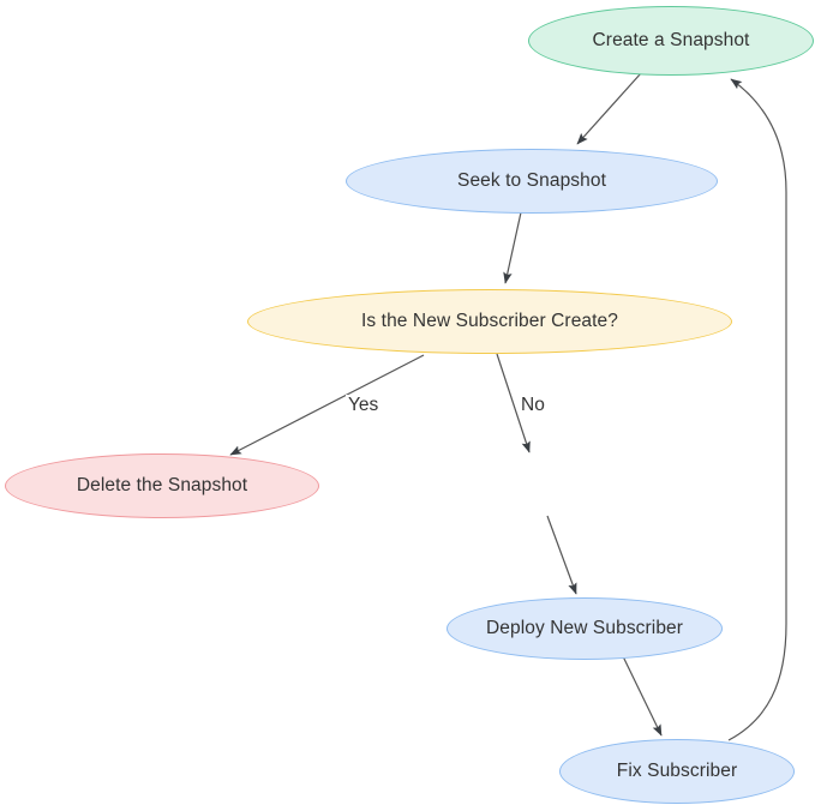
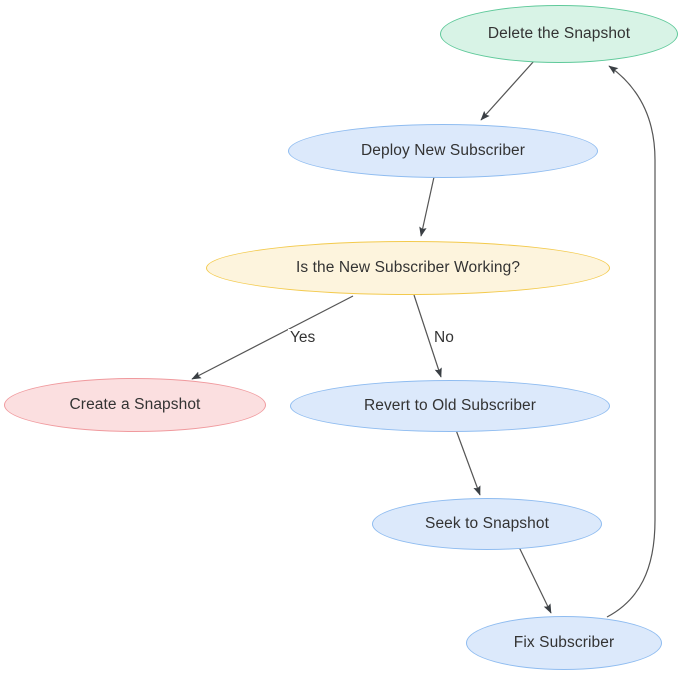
- Create a Snapshot
+ Delete the Snapshot
- Seek to Snapshot
+ Deploy New Subscriber
- Is the New Subscriber Create?
+ Is the New Subscriber Working?
- Delete the Snapshot
+ Create a Snapshot
+ Revert to Old Subscriber
- Deploy New Subscriber
+ Seek to Snapshot
  Fix Subscriber
  Yes
  No
